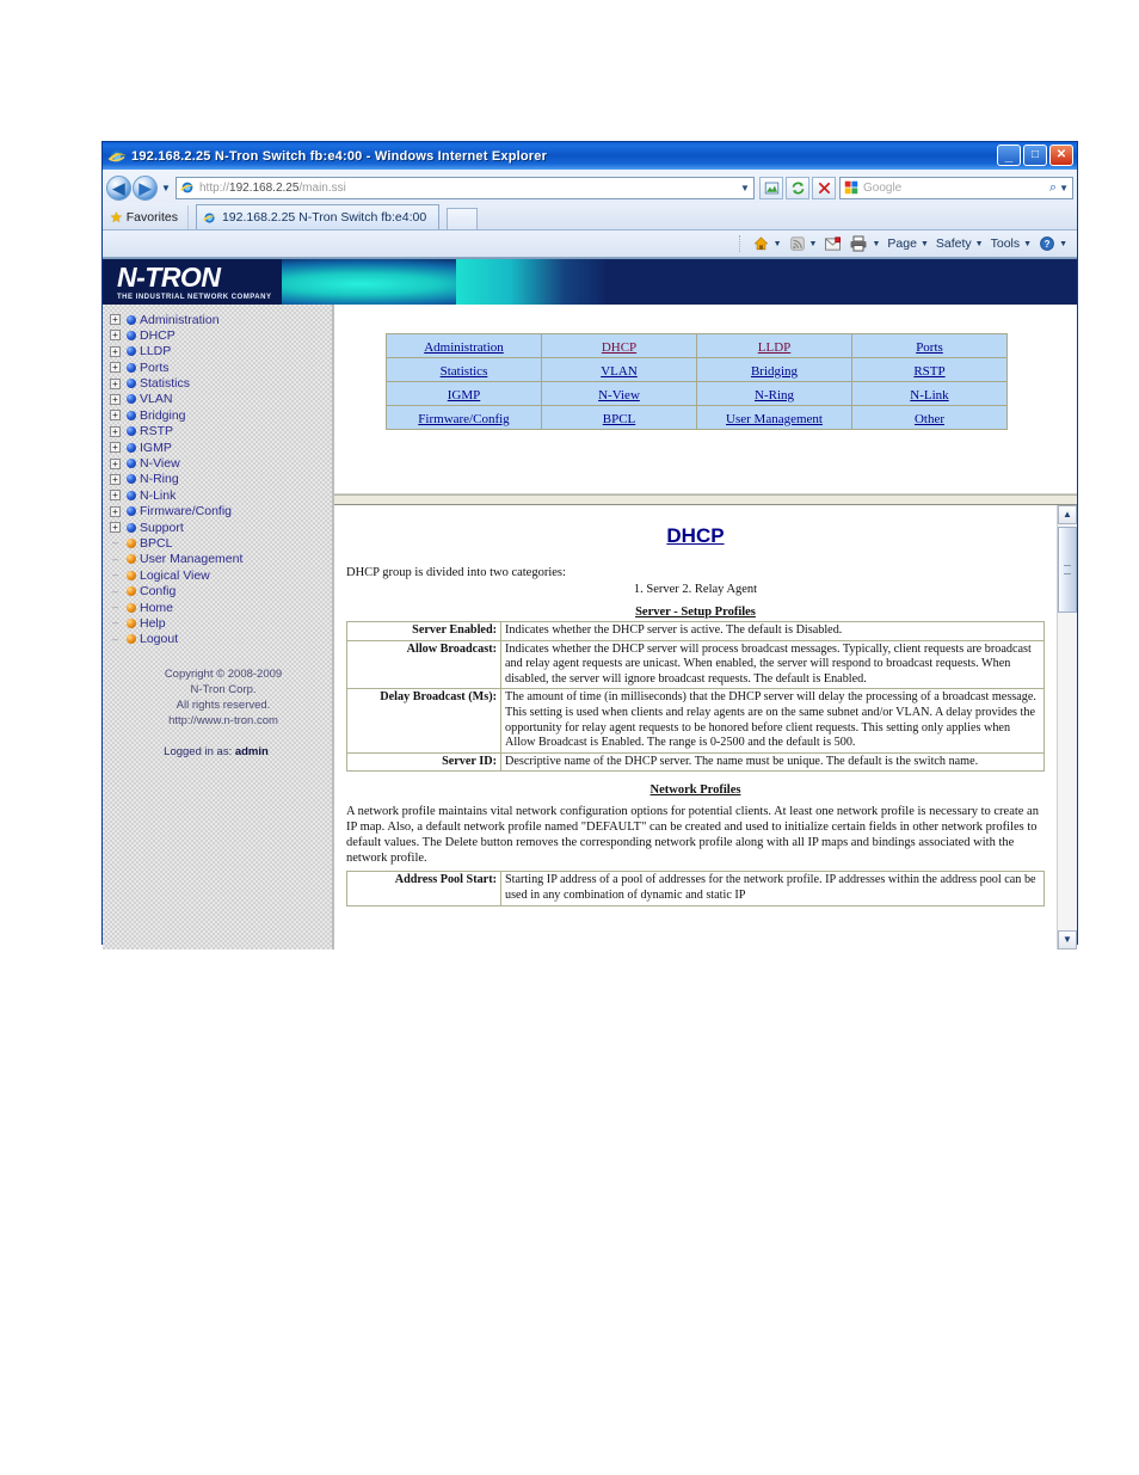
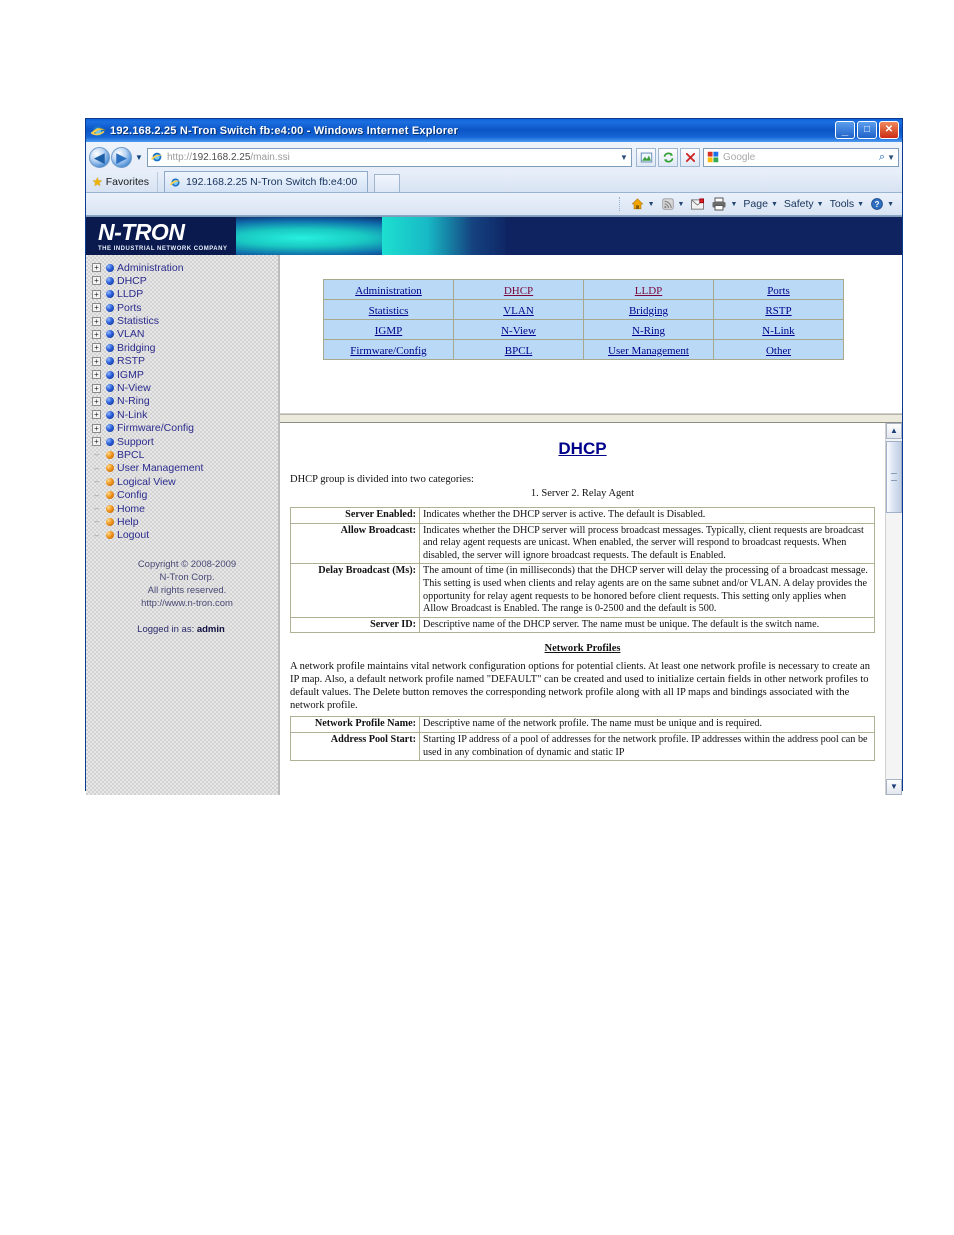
  192.168.2.25 N-Tron Switch fb:e4:00 - Windows Internet Explorer
  _
  □
  ✕
  ◀
  ▶
  ▼
  http://192.168.2.25/main.ssi
  ▼
  Google
  ⌕
  ▼
  ★
  Favorites
  192.168.2.25 N-Tron Switch fb:e4:00
  Page
  Safety
  Tools
  ?
  N-TRON
  +
  Administration
  +
  DHCP
  +
  LLDP
  +
  Ports
  +
  Statistics
  +
  VLAN
  +
  Bridging
  +
  RSTP
  +
  IGMP
  +
  N-View
  +
  N-Ring
  +
  N-Link
  +
  Firmware/Config
  +
  Support
  –
  BPCL
  –
  User Management
  –
  Logical View
  –
  Config
  –
  Home
  –
  Help
  –
  Logout
  Copyright © 2008-2009
  N-Tron Corp.
  All rights reserved.
  http://www.n-tron.com
  Logged in as: admin
  Administration	DHCP	LLDP	Ports
  Statistics	VLAN	Bridging	RSTP
  IGMP	N-View	N-Ring	N-Link
  Firmware/Config	BPCL	User Management	Other
  DHCP
  DHCP group is divided into two categories:
  1. Server 2. Relay Agent
- Server - Setup Profiles
  Server Enabled:	Indicates whether the DHCP server is active. The default is Disabled.
  Allow Broadcast:	Indicates whether the DHCP server will process broadcast messages. Typically, client requests are broadcast and relay agent requests are unicast. When enabled, the server will respond to broadcast requests. When disabled, the server will ignore broadcast requests. The default is Enabled.
  Delay Broadcast (Ms):	The amount of time (in milliseconds) that the DHCP server will delay the processing of a broadcast message. This setting is used when clients and relay agents are on the same subnet and/or VLAN. A delay provides the opportunity for relay agent requests to be honored before client requests. This setting only applies when Allow Broadcast is Enabled. The range is 0-2500 and the default is 500.
  Server ID:	Descriptive name of the DHCP server. The name must be unique. The default is the switch name.
  Network Profiles
  A network profile maintains vital network configuration options for potential clients. At least one network profile is necessary to create an IP map. Also, a default network profile named "DEFAULT" can be created and used to initialize certain fields in other network profiles to default values. The Delete button removes the corresponding network profile along with all IP maps and bindings associated with the network profile.
+ Network Profile Name:	Descriptive name of the network profile. The name must be unique and is required.
  Address Pool Start:	Starting IP address of a pool of addresses for the network profile. IP addresses within the address pool can be used in any combination of dynamic and static IP
  ▲
  ▼
